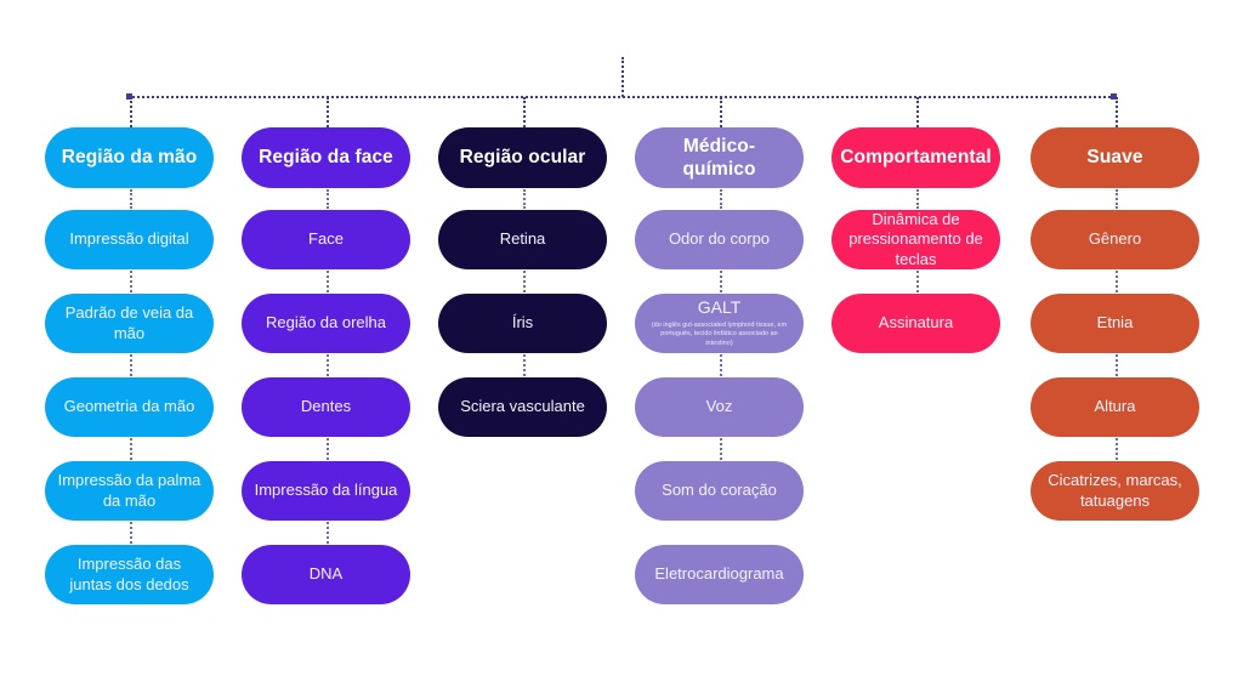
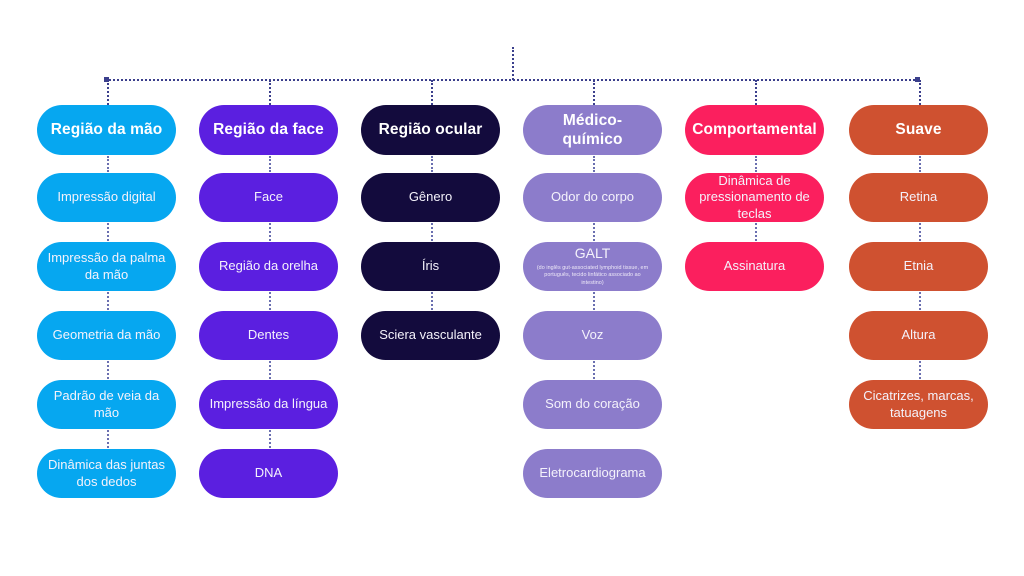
  Região da mão
  Impressão digital
- Padrão de veia da mão
+ Impressão da palma da mão
  Geometria da mão
- Impressão da palma da mão
+ Padrão de veia da mão
- Impressão das juntas dos dedos
+ Dinâmica das juntas dos dedos
  Região da face
  Face
  Região da orelha
  Dentes
  Impressão da língua
  DNA
  Região ocular
- Retina
+ Gênero
  Íris
  Sciera vasculante
  Médico-químico
  Odor do corpo
  GALT
  Voz
  Som do coração
  Eletrocardiograma
  Comportamental
  Dinâmica de pressionamento de teclas
  Assinatura
  Suave
- Gênero
+ Retina
  Etnia
  Altura
  Cicatrizes, marcas, tatuagens
